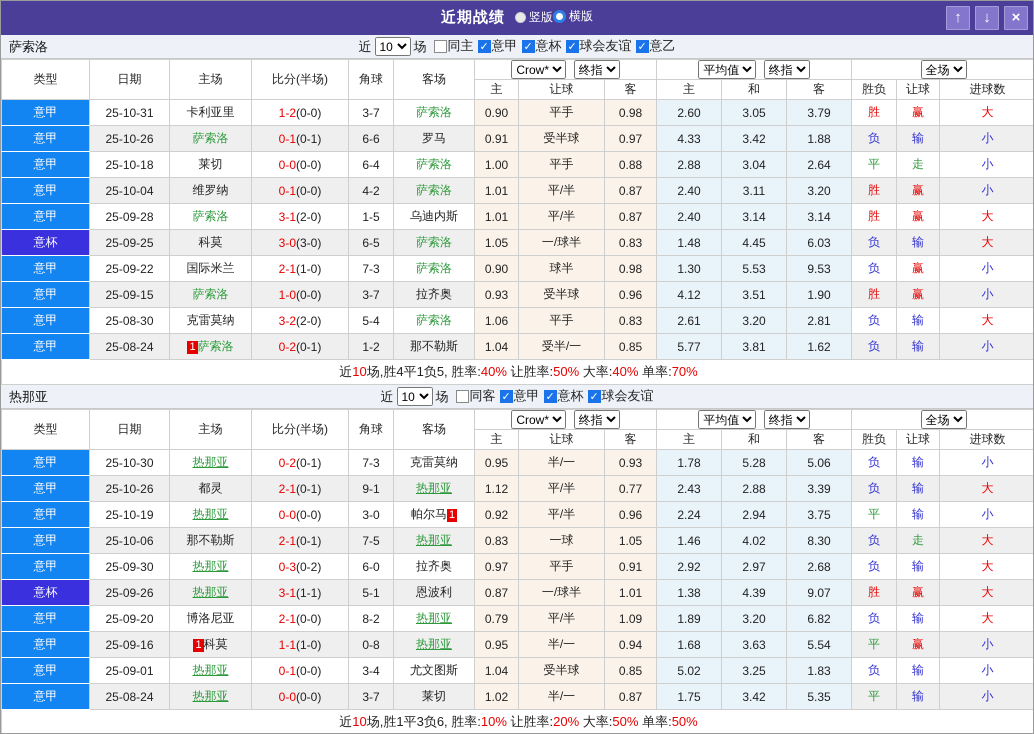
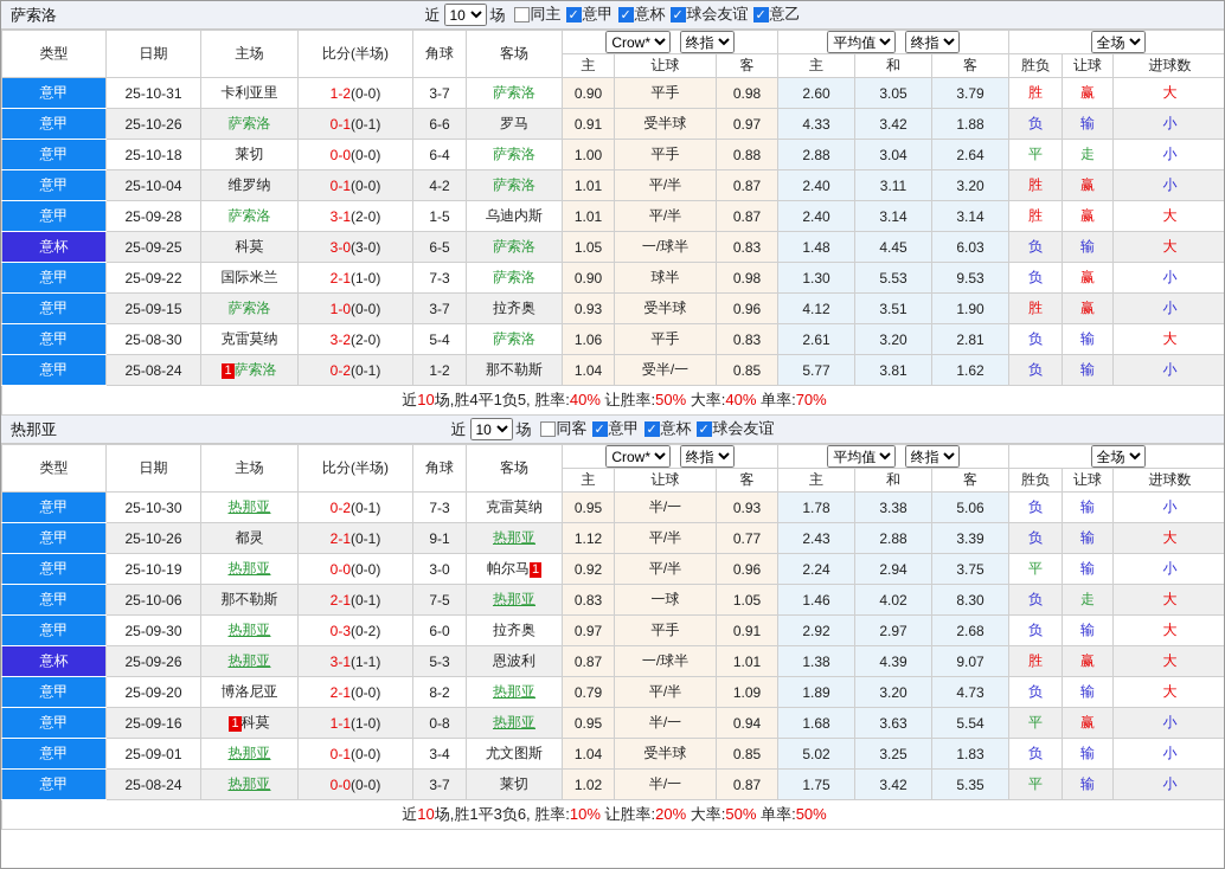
- 近期战绩
- 竖版
- 横版
- ↑
- ↓
- ×
  萨索洛
  近
  10
  场
  同主
  意甲
  意杯
  球会友谊
  意乙
  类型	日期	主场	比分(半场)	角球	客场	Crow* 终指	平均值 终指	全场
  主	让球	客	主	和	客	胜负	让球	进球数
  意甲	25-10-31	卡利亚里	1-2(0-0)	3-7	萨索洛	0.90	平手	0.98	2.60	3.05	3.79	胜	赢	大
  意甲	25-10-26	萨索洛	0-1(0-1)	6-6	罗马	0.91	受半球	0.97	4.33	3.42	1.88	负	输	小
  意甲	25-10-18	莱切	0-0(0-0)	6-4	萨索洛	1.00	平手	0.88	2.88	3.04	2.64	平	走	小
  意甲	25-10-04	维罗纳	0-1(0-0)	4-2	萨索洛	1.01	平/半	0.87	2.40	3.11	3.20	胜	赢	小
  意甲	25-09-28	萨索洛	3-1(2-0)	1-5	乌迪内斯	1.01	平/半	0.87	2.40	3.14	3.14	胜	赢	大
  意杯	25-09-25	科莫	3-0(3-0)	6-5	萨索洛	1.05	一/球半	0.83	1.48	4.45	6.03	负	输	大
  意甲	25-09-22	国际米兰	2-1(1-0)	7-3	萨索洛	0.90	球半	0.98	1.30	5.53	9.53	负	赢	小
  意甲	25-09-15	萨索洛	1-0(0-0)	3-7	拉齐奥	0.93	受半球	0.96	4.12	3.51	1.90	胜	赢	小
  意甲	25-08-30	克雷莫纳	3-2(2-0)	5-4	萨索洛	1.06	平手	0.83	2.61	3.20	2.81	负	输	大
  意甲	25-08-24	1 萨索洛	0-2(0-1)	1-2	那不勒斯	1.04	受半/一	0.85	5.77	3.81	1.62	负	输	小
  近10场,胜4平1负5, 胜率:40% 让胜率:50% 大率:40% 单率:70%
  热那亚
  近
  10
  场
  同客
  意甲
  意杯
  球会友谊
  类型	日期	主场	比分(半场)	角球	客场	Crow* 终指	平均值 终指	全场
  主	让球	客	主	和	客	胜负	让球	进球数
- 意甲	25-10-30	热那亚	0-2(0-1)	7-3	克雷莫纳	0.95	半/一	0.93	1.78	5.28	5.06	负	输	小
+ 意甲	25-10-30	热那亚	0-2(0-1)	7-3	克雷莫纳	0.95	半/一	0.93	1.78	3.38	5.06	负	输	小
  意甲	25-10-26	都灵	2-1(0-1)	9-1	热那亚	1.12	平/半	0.77	2.43	2.88	3.39	负	输	大
  意甲	25-10-19	热那亚	0-0(0-0)	3-0	帕尔马 1	0.92	平/半	0.96	2.24	2.94	3.75	平	输	小
  意甲	25-10-06	那不勒斯	2-1(0-1)	7-5	热那亚	0.83	一球	1.05	1.46	4.02	8.30	负	走	大
  意甲	25-09-30	热那亚	0-3(0-2)	6-0	拉齐奥	0.97	平手	0.91	2.92	2.97	2.68	负	输	大
- 意杯	25-09-26	热那亚	3-1(1-1)	5-1	恩波利	0.87	一/球半	1.01	1.38	4.39	9.07	胜	赢	大
+ 意杯	25-09-26	热那亚	3-1(1-1)	5-3	恩波利	0.87	一/球半	1.01	1.38	4.39	9.07	胜	赢	大
- 意甲	25-09-20	博洛尼亚	2-1(0-0)	8-2	热那亚	0.79	平/半	1.09	1.89	3.20	6.82	负	输	大
+ 意甲	25-09-20	博洛尼亚	2-1(0-0)	8-2	热那亚	0.79	平/半	1.09	1.89	3.20	4.73	负	输	大
  意甲	25-09-16	1 科莫	1-1(1-0)	0-8	热那亚	0.95	半/一	0.94	1.68	3.63	5.54	平	赢	小
  意甲	25-09-01	热那亚	0-1(0-0)	3-4	尤文图斯	1.04	受半球	0.85	5.02	3.25	1.83	负	输	小
  意甲	25-08-24	热那亚	0-0(0-0)	3-7	莱切	1.02	半/一	0.87	1.75	3.42	5.35	平	输	小
  近10场,胜1平3负6, 胜率:10% 让胜率:20% 大率:50% 单率:50%
